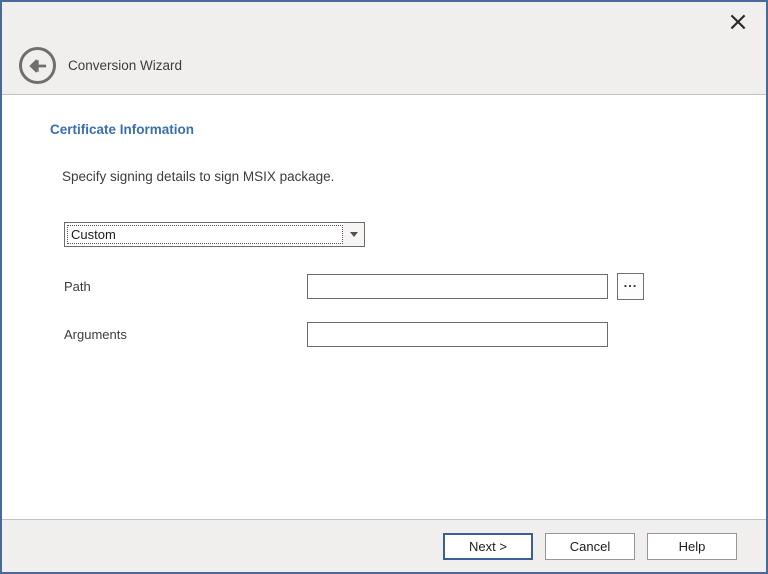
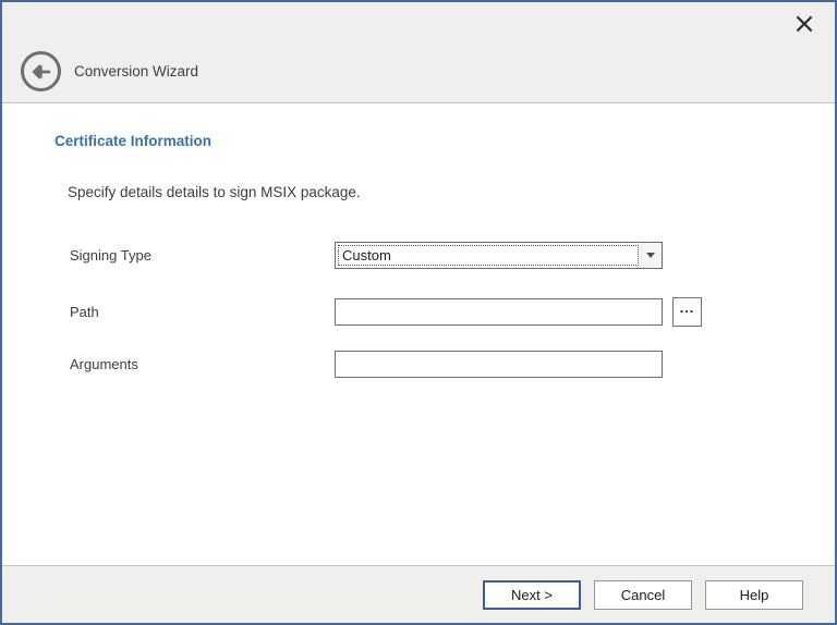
  ×
  Conversion Wizard
  Certificate Information
- Specify signing details to sign MSIX package.
+ Specify details details to sign MSIX package.
+ Signing Type
  Custom
  Path
  ...
  Arguments
  Next >
  Cancel
  Help
